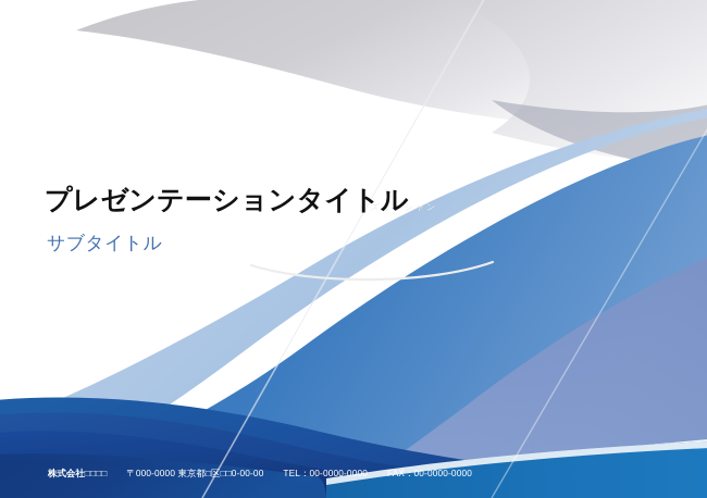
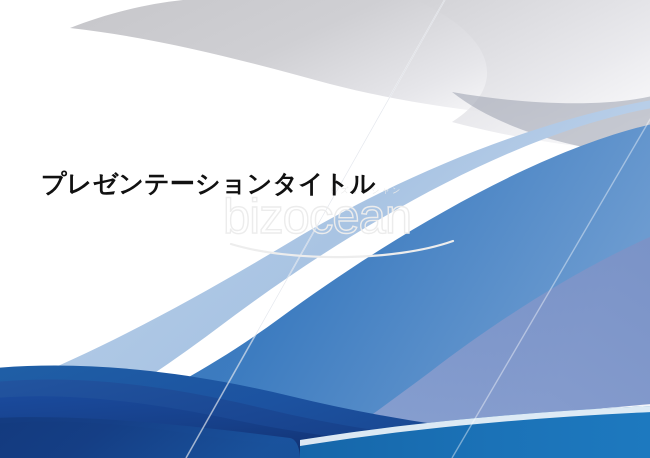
  ビズオーシャン
+ bizocean
  プレゼンテーションタイトル
- サブタイトル
- 株式会社□□□□ 〒000-0000 東京都□区□□0-00-00 TEL：00-0000-0000 FAX：00-0000-0000
